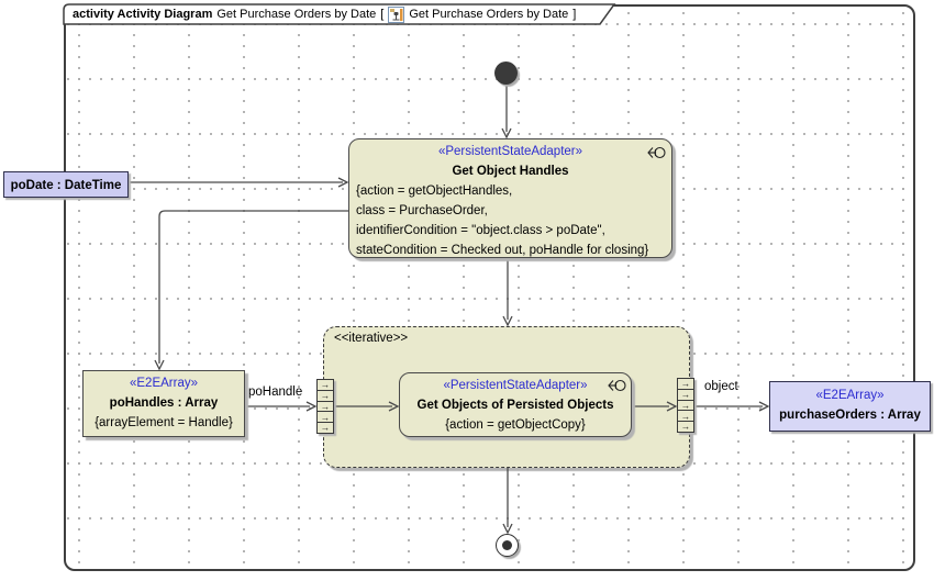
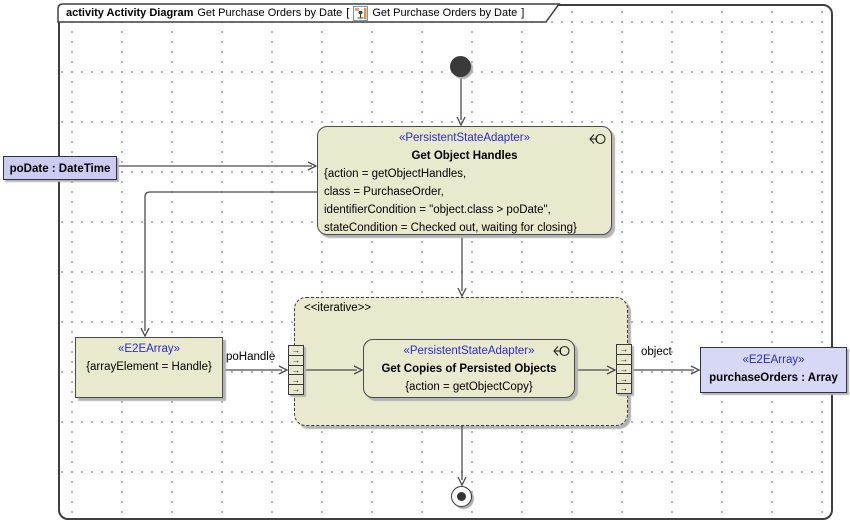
  <<iterative>>
  activity Activity Diagram
  Get Purchase Orders by Date
  [
  Get Purchase Orders by Date
  ]
  «PersistentStateAdapter»
  Get Object Handles
  {action = getObjectHandles,
  class = PurchaseOrder,
  identifierCondition = "object.class > poDate",
- stateCondition = Checked out, poHandle for closing}
+ stateCondition = Checked out, waiting for closing}
  poDate : DateTime
  «E2EArray»
- poHandles : Array
  {arrayElement = Handle}
  «PersistentStateAdapter»
- Get Objects of Persisted Objects
+ Get Copies of Persisted Objects
  {action = getObjectCopy}
  →
  →
  →
  →
  →
  →
  →
  →
  →
  →
  «E2EArray»
  purchaseOrders : Array
  poHandle
  object
